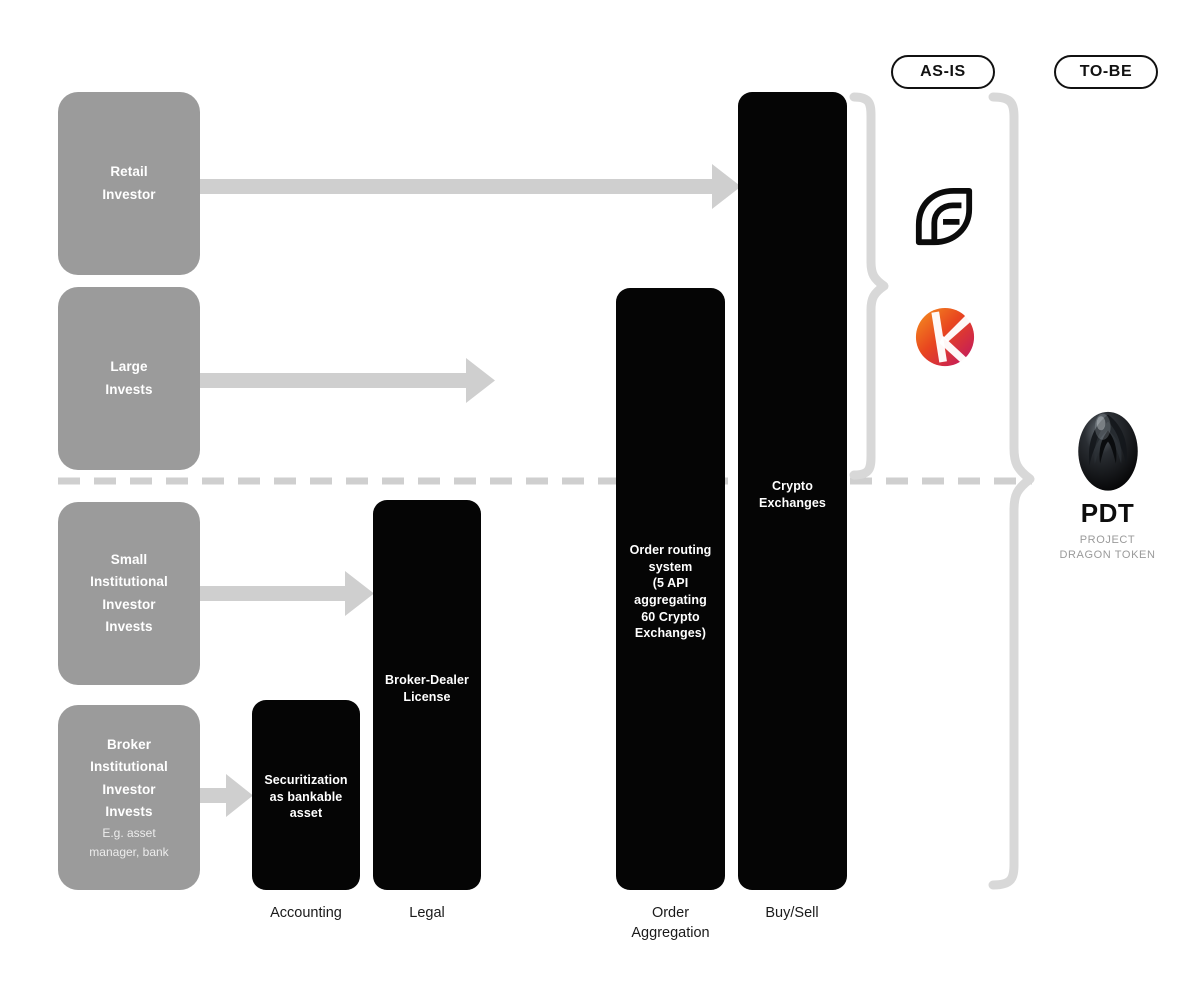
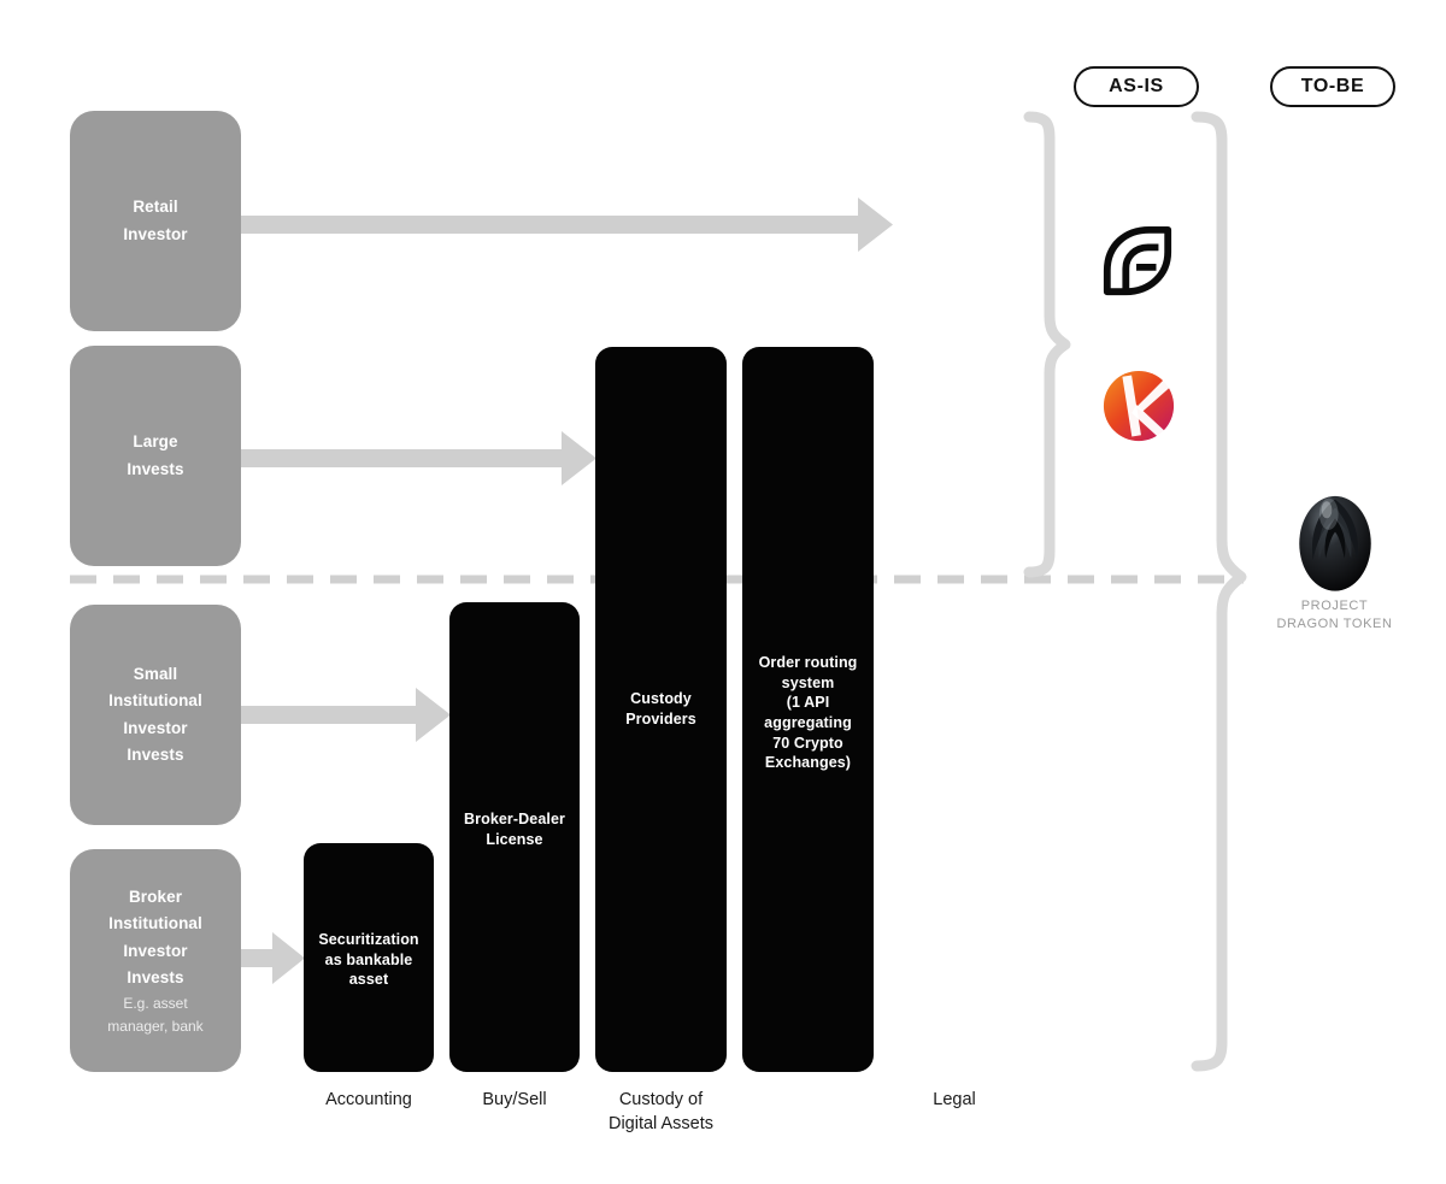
  AS-IS
  TO-BE
  Retail
  Investor
  Large
  Invests
  Small
  Institutional
  Investor
  Invests
  Broker
  Institutional
  Investor
  Invests
  E.g. asset
  manager, bank
  Securitization
  as bankable
  asset
  Accounting
  Broker-Dealer
  License
- Legal
+ Buy/Sell
+ Custody
+ Providers
+ Custody of
+ Digital Assets
  Order routing
  system
- (5 API
+ (1 API
  aggregating
- 60 Crypto
+ 70 Crypto
  Exchanges)
- Order
- Aggregation
- Crypto
- Exchanges
- Buy/Sell
+ Legal
- PDT
  PROJECT
  DRAGON TOKEN
